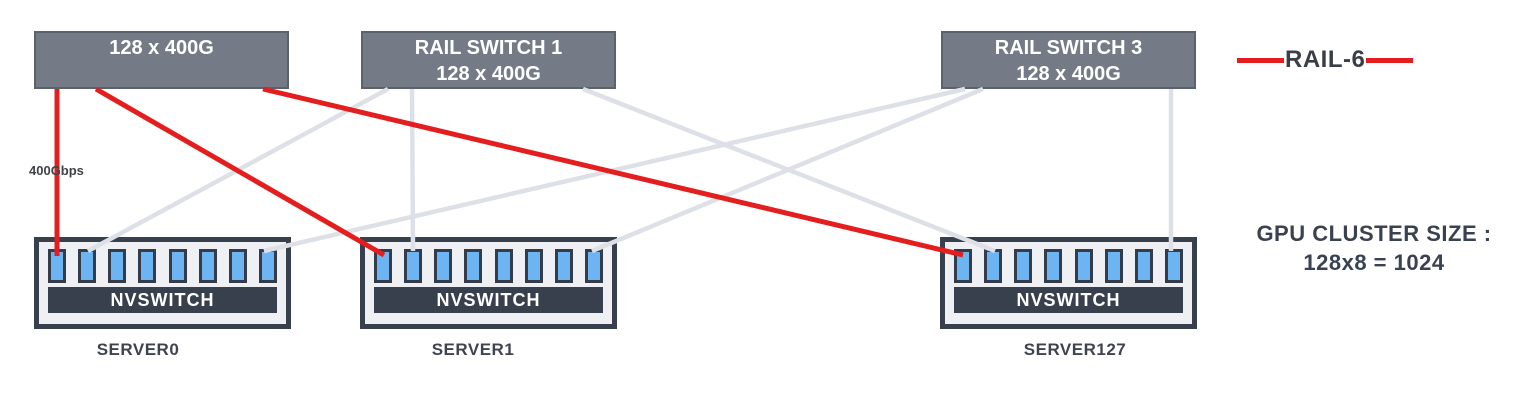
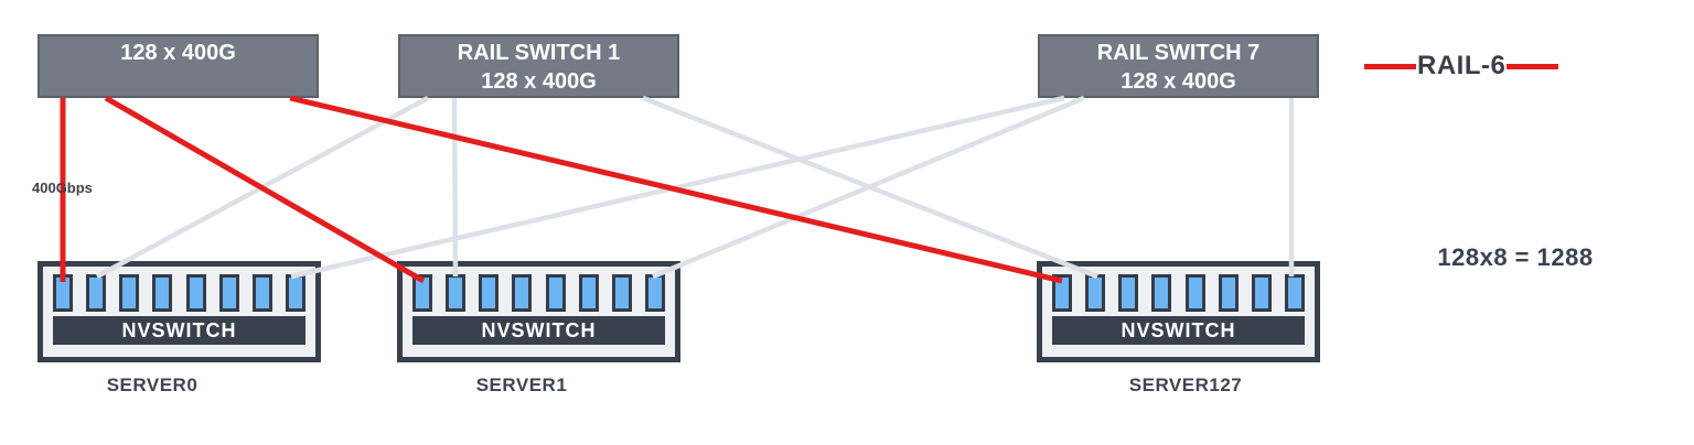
  128 x 400G
  RAIL SWITCH 1
  128 x 400G
- RAIL SWITCH 3
+ RAIL SWITCH 7
  128 x 400G
  RAIL-6
  400Gbps
  NVSWITCH
  NVSWITCH
  NVSWITCH
  SERVER0
  SERVER1
  SERVER127
- GPU CLUSTER SIZE :
- 128x8 = 1024
+ 128x8 = 1288
